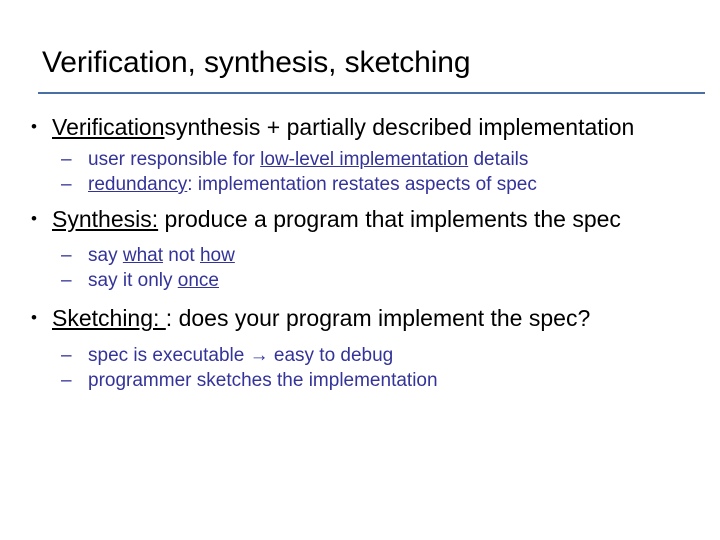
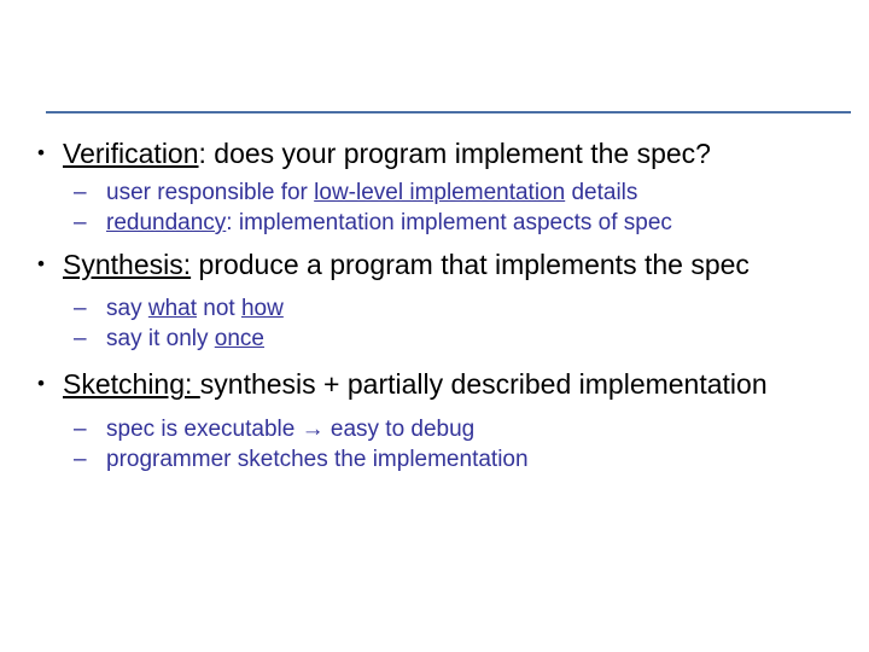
- Verification, synthesis, sketching
  •
- Verificationsynthesis + partially described implementation
+ Verification: does your program implement the spec?
  –
  user responsible for low-level implementation details
  –
- redundancy: implementation restates aspects of spec
+ redundancy: implementation implement aspects of spec
  •
  Synthesis: produce a program that implements the spec
  –
  say what not how
  –
  say it only once
  •
- Sketching: : does your program implement the spec?
+ Sketching: synthesis + partially described implementation
  –
  spec is executable → easy to debug
  –
  programmer sketches the implementation
